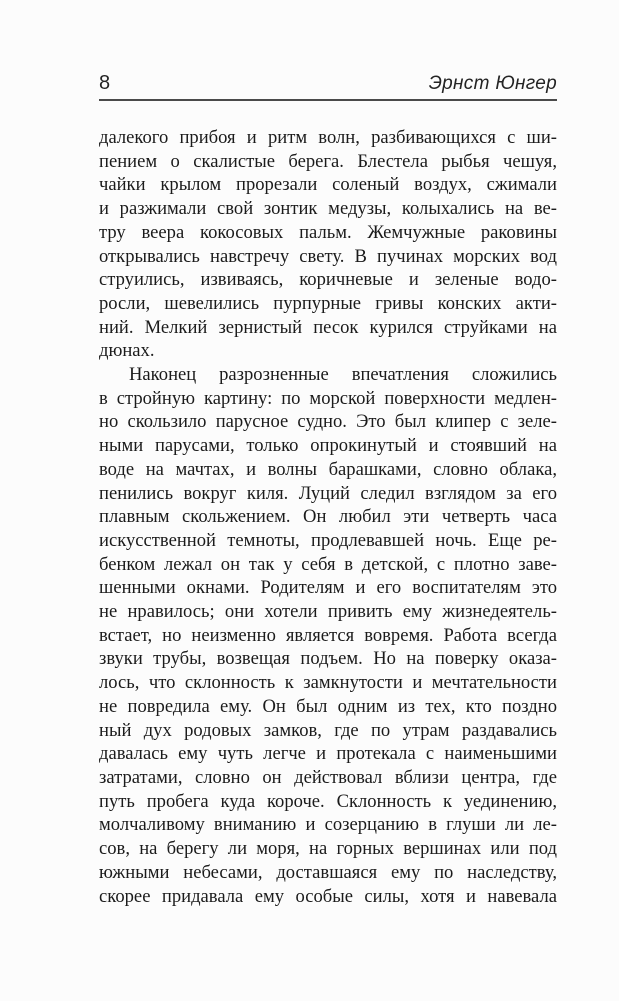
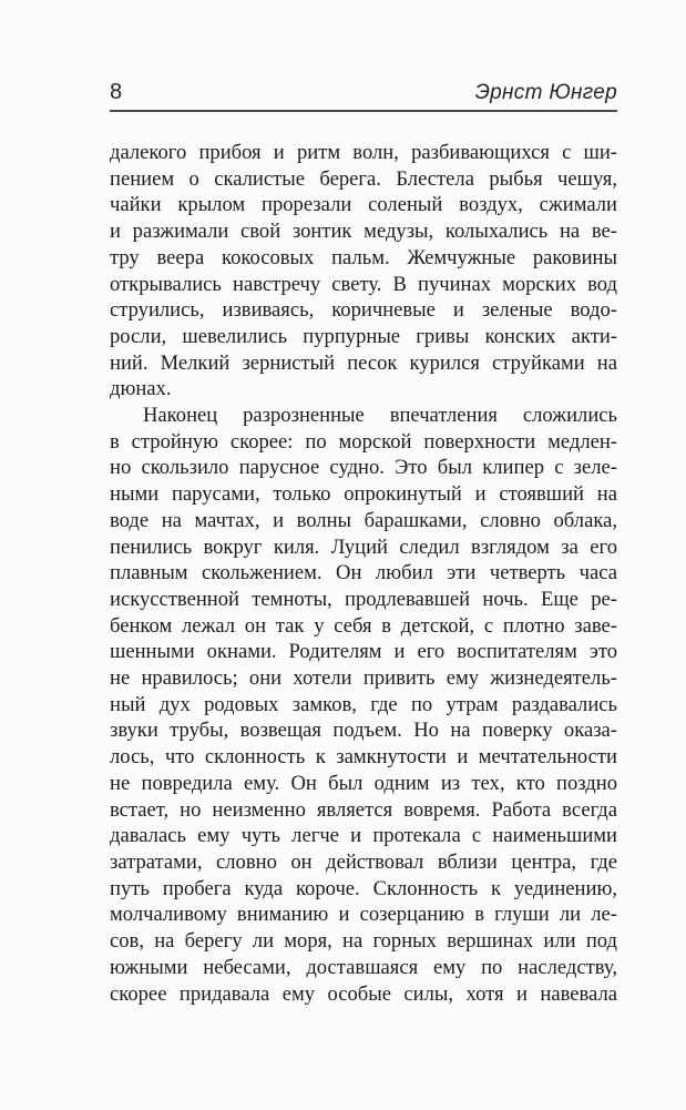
  8
  Эрнст Юнгер
  далекого прибоя и ритм волн, разбивающихся с ши-
  пением о скалистые берега. Блестела рыбья чешуя,
  чайки крылом прорезали соленый воздух, сжимали
  и разжимали свой зонтик медузы, колыхались на ве-
  тру веера кокосовых пальм. Жемчужные раковины
  открывались навстречу свету. В пучинах морских вод
  струились, извиваясь, коричневые и зеленые водо-
  росли, шевелились пурпурные гривы конских акти-
  ний. Мелкий зернистый песок курился струйками на
  дюнах.
  Наконец разрозненные впечатления сложились
- в стройную картину: по морской поверхности медлен-
+ в стройную скорее: по морской поверхности медлен-
  но скользило парусное судно. Это был клипер с зеле-
  ными парусами, только опрокинутый и стоявший на
  воде на мачтах, и волны барашками, словно облака,
  пенились вокруг киля. Луций следил взглядом за его
  плавным скольжением. Он любил эти четверть часа
  искусственной темноты, продлевавшей ночь. Еще ре-
  бенком лежал он так у себя в детской, с плотно заве-
  шенными окнами. Родителям и его воспитателям это
  не нравилось; они хотели привить ему жизнедеятель-
- встает, но неизменно является вовремя. Работа всегда
+ ный дух родовых замков, где по утрам раздавались
  звуки трубы, возвещая подъем. Но на поверку оказа-
  лось, что склонность к замкнутости и мечтательности
  не повредила ему. Он был одним из тех, кто поздно
- ный дух родовых замков, где по утрам раздавались
+ встает, но неизменно является вовремя. Работа всегда
  давалась ему чуть легче и протекала с наименьшими
  затратами, словно он действовал вблизи центра, где
  путь пробега куда короче. Склонность к уединению,
  молчаливому вниманию и созерцанию в глуши ли ле-
  сов, на берегу ли моря, на горных вершинах или под
  южными небесами, доставшаяся ему по наследству,
  скорее придавала ему особые силы, хотя и навевала
